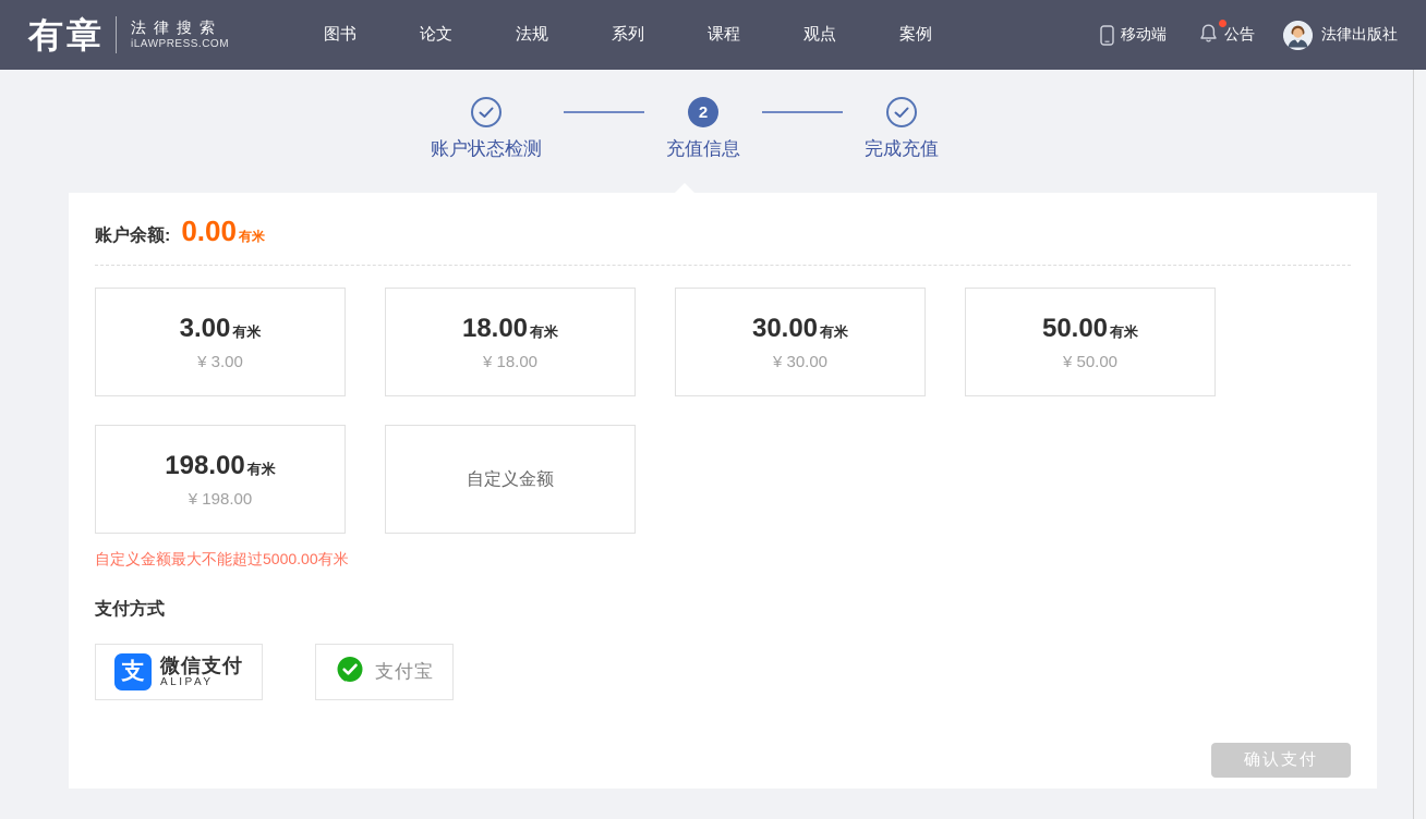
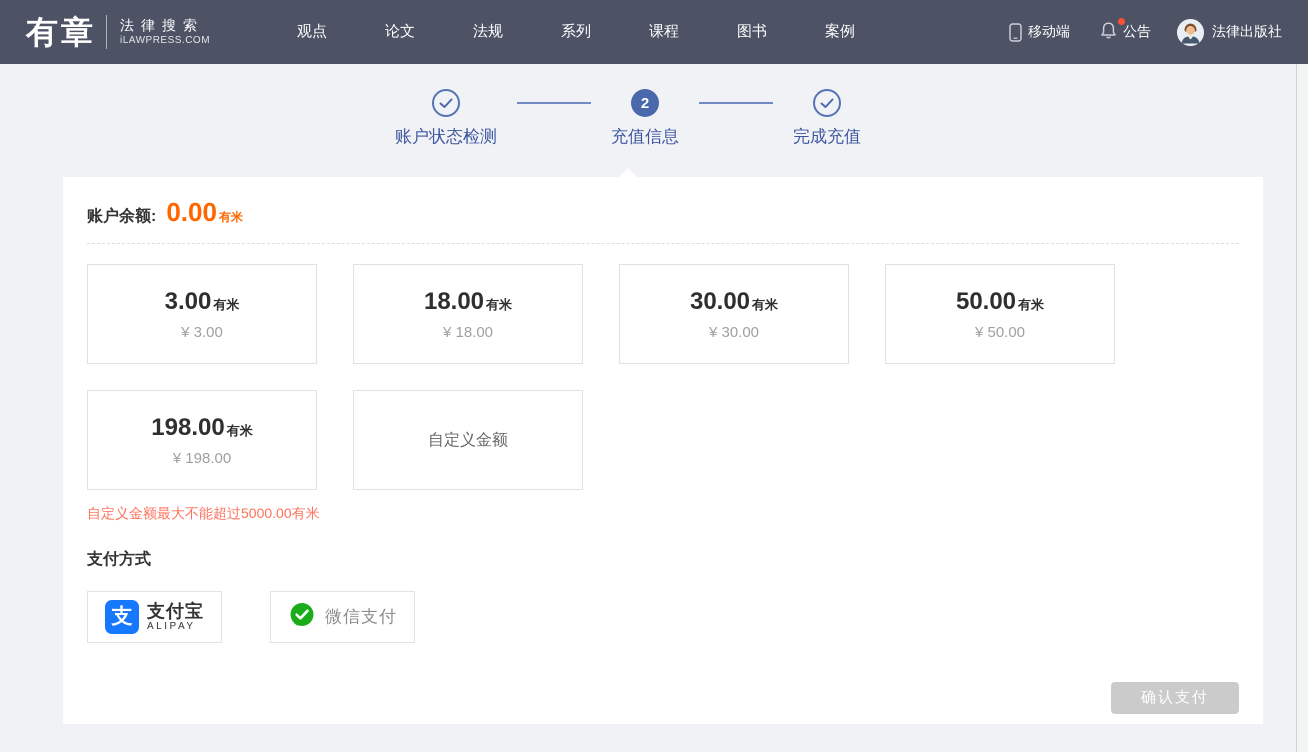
  有章
  法律搜索
  iLAWPRESS.COM
- 图书
+ 观点
  论文
  法规
  系列
  课程
- 观点
+ 图书
  案例
  移动端
  公告
  法律出版社
  账户状态检测
  2
  充值信息
  完成充值
  账户余额:
  0.00
  有米
  3.00
  有米
  ¥ 3.00
  18.00
  有米
  ¥ 18.00
  30.00
  有米
  ¥ 30.00
  50.00
  有米
  ¥ 50.00
  198.00
  有米
  ¥ 198.00
  自定义金额
  自定义金额最大不能超过5000.00有米
  支付方式
  支
- 微信支付
+ 支付宝
  ALIPAY
- 支付宝
+ 微信支付
  确认支付
